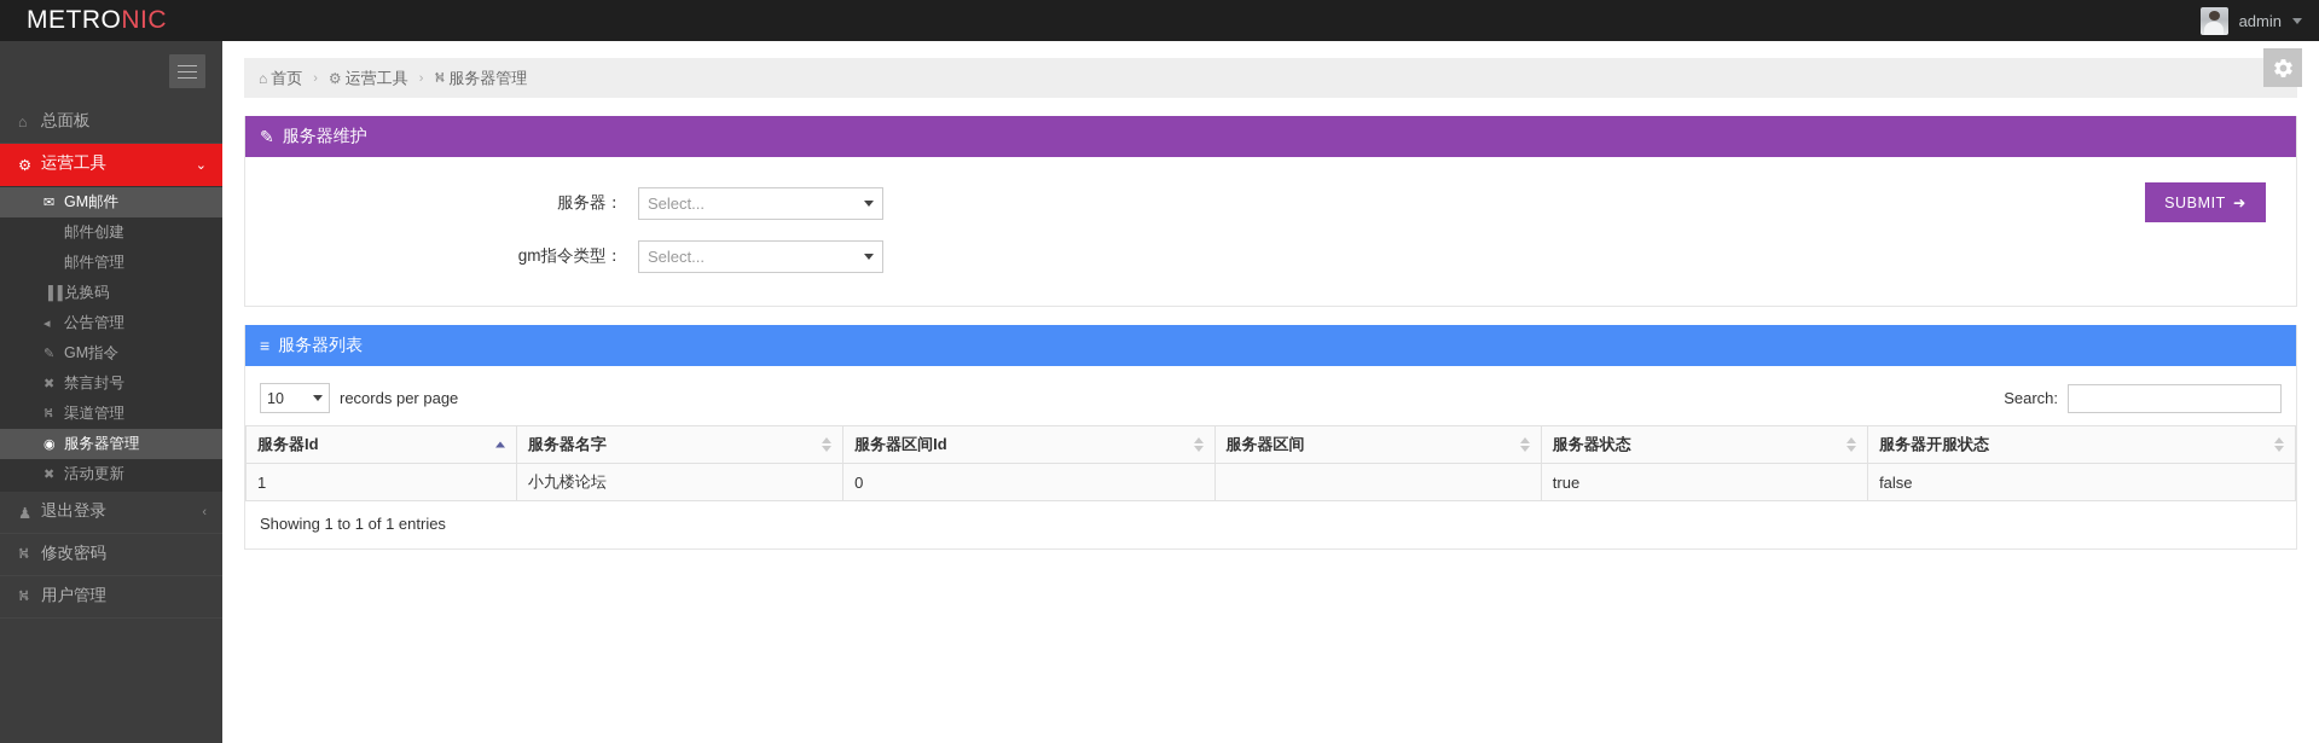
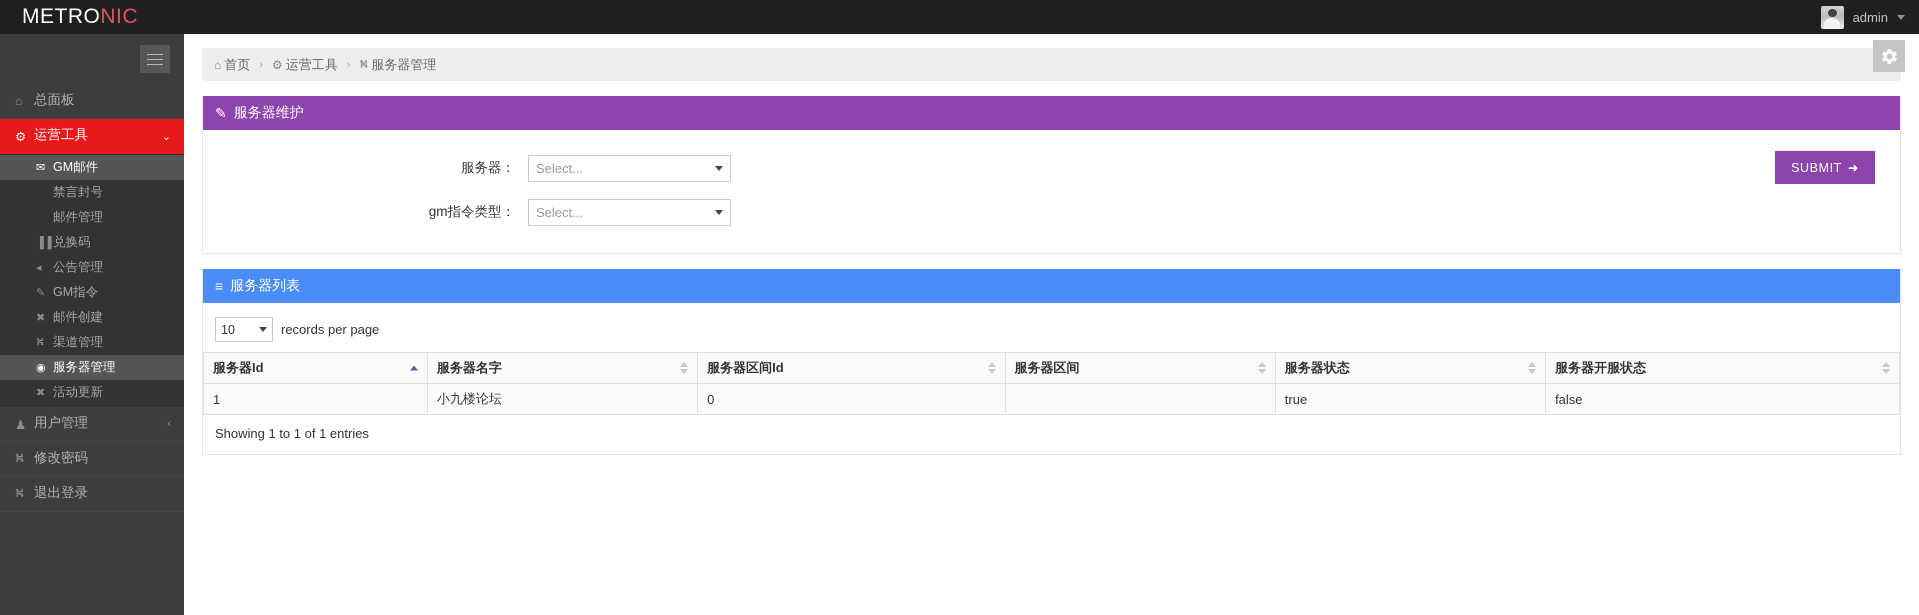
  METRONIC
  admin
  ⌂
  总面板
  ⚙
  运营工具
  ⌄
  ✉
  GM邮件
- 邮件创建
+ 禁言封号
  邮件管理
  ▐▐
  兑换码
  ◂
  公告管理
  ✎
  GM指令
  ✖
- 禁言封号
+ 邮件创建
  ⛕
  渠道管理
  ◉
  服务器管理
  ✖
  活动更新
  ♟
- 退出登录
+ 用户管理
  ‹
  ⛕
  修改密码
  ⛕
- 用户管理
+ 退出登录
  ⌂
  首页
  ›
  ⚙
  运营工具
  ›
  ⛕
  服务器管理
  ✎
  服务器维护
  服务器：
  Select...
  gm指令类型：
  Select...
  SUBMIT
  ➜
  ≡
  服务器列表
  10
  records per page
- Search:
  服务器Id	服务器名字	服务器区间Id	服务器区间	服务器状态	服务器开服状态
  1	小九楼论坛	0		true	false
  Showing 1 to 1 of 1 entries
